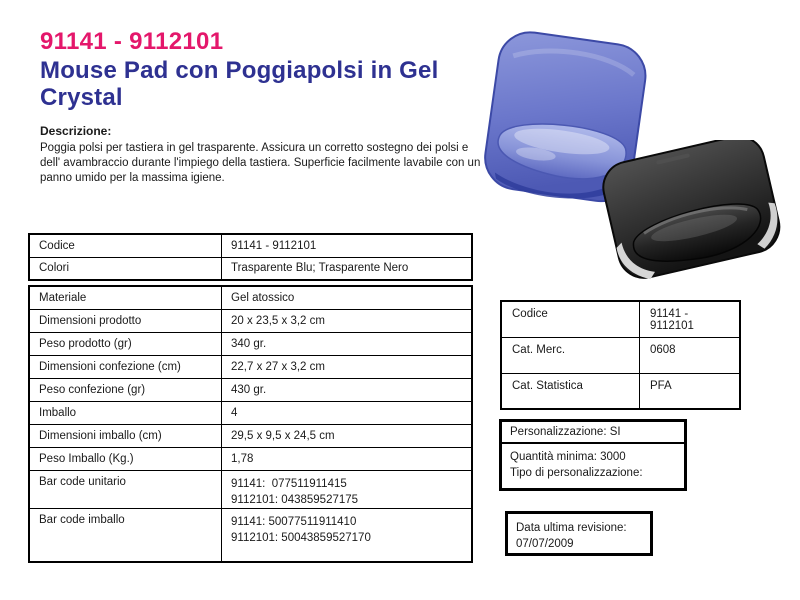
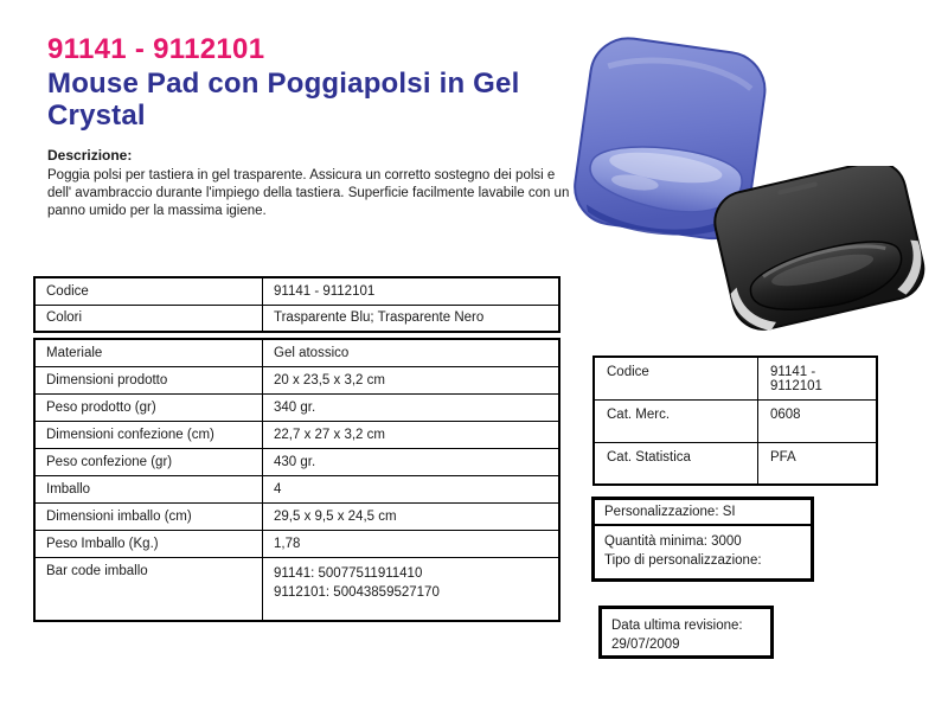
  91141 - 9112101
  Mouse Pad con Poggiapolsi in Gel Crystal
  Descrizione:
  Poggia polsi per tastiera in gel trasparente. Assicura un corretto sostegno dei polsi e dell' avambraccio durante l'impiego della tastiera. Superficie facilmente lavabile con un panno umido per la massima igiene.
  Codice	91141 - 9112101
  Colori	Trasparente Blu; Trasparente Nero
  Materiale	Gel atossico
  Dimensioni prodotto	20 x 23,5 x 3,2 cm
  Peso prodotto (gr)	340 gr.
  Dimensioni confezione (cm)	22,7 x 27 x 3,2 cm
  Peso confezione (gr)	430 gr.
  Imballo	4
  Dimensioni imballo (cm)	29,5 x 9,5 x 24,5 cm
  Peso Imballo (Kg.)	1,78
- Bar code unitario	91141: 077511911415 9112101: 043859527175
  Bar code imballo	91141: 50077511911410 9112101: 50043859527170
  Codice	91141 - 9112101
  Cat. Merc.	0608
  Cat. Statistica	PFA
  Personalizzazione: SI
  Quantità minima: 3000
  Tipo di personalizzazione:
  Data ultima revisione:
- 07/07/2009
+ 29/07/2009
